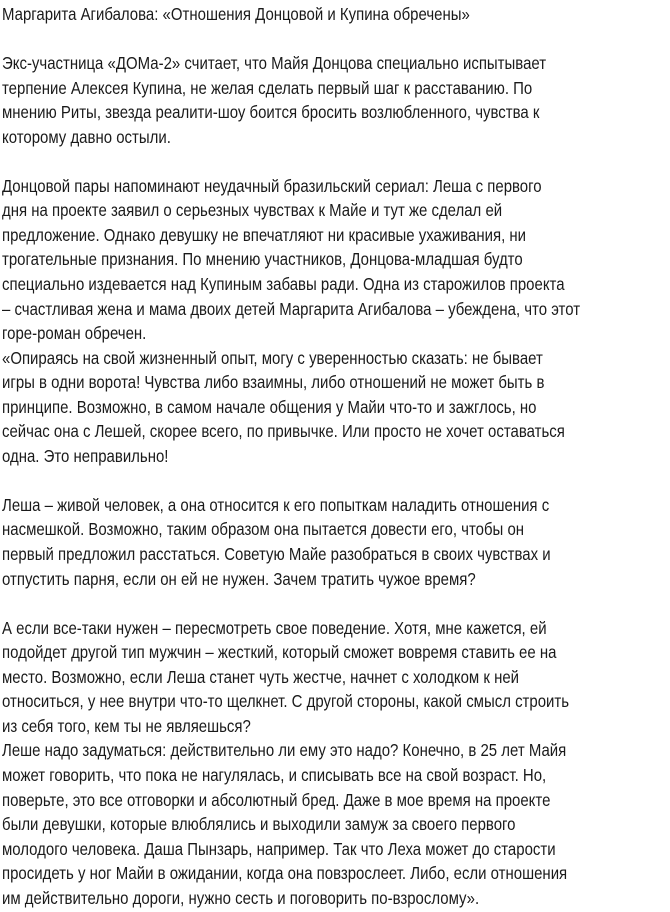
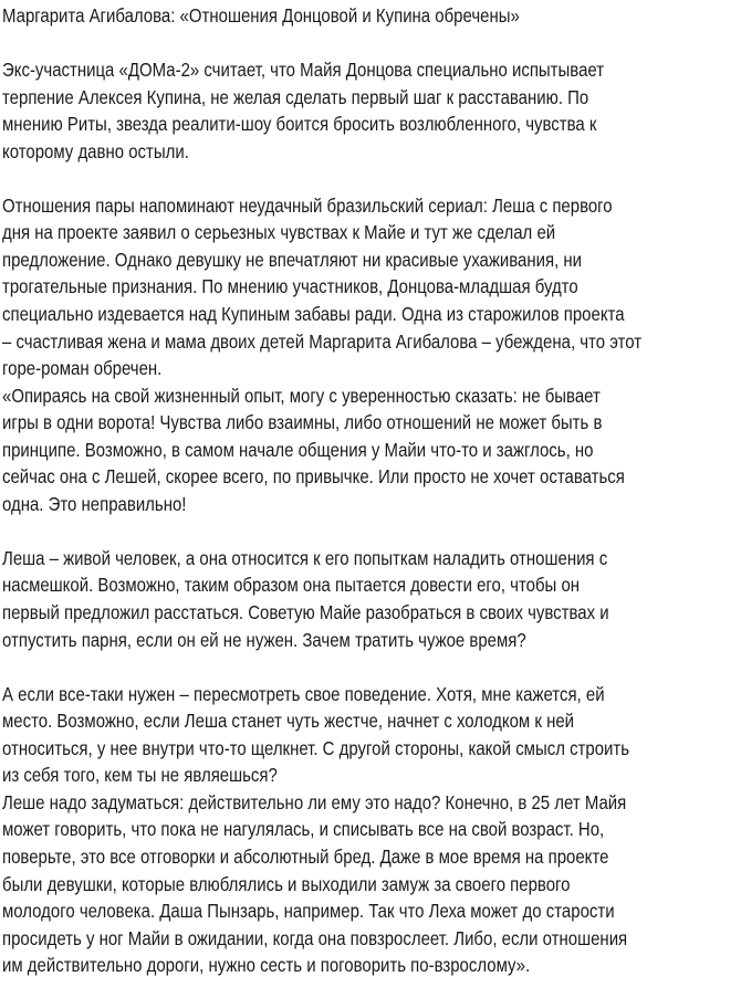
  Маргарита Агибалова: «Отношения Донцовой и Купина обречены»
  Экс-участница «ДОМа-2» считает, что Майя Донцова специально испытывает
  терпение Алексея Купина, не желая сделать первый шаг к расставанию. По
  мнению Риты, звезда реалити-шоу боится бросить возлюбленного, чувства к
  которому давно остыли.
- Донцовой пары напоминают неудачный бразильский сериал: Леша с первого
+ Отношения пары напоминают неудачный бразильский сериал: Леша с первого
  дня на проекте заявил о серьезных чувствах к Майе и тут же сделал ей
  предложение. Однако девушку не впечатляют ни красивые ухаживания, ни
  трогательные признания. По мнению участников, Донцова-младшая будто
  специально издевается над Купиным забавы ради. Одна из старожилов проекта
  – счастливая жена и мама двоих детей Маргарита Агибалова – убеждена, что этот
  горе-роман обречен.
  «Опираясь на свой жизненный опыт, могу с уверенностью сказать: не бывает
  игры в одни ворота! Чувства либо взаимны, либо отношений не может быть в
  принципе. Возможно, в самом начале общения у Майи что-то и зажглось, но
  сейчас она с Лешей, скорее всего, по привычке. Или просто не хочет оставаться
  одна. Это неправильно!
  Леша – живой человек, а она относится к его попыткам наладить отношения с
  насмешкой. Возможно, таким образом она пытается довести его, чтобы он
  первый предложил расстаться. Советую Майе разобраться в своих чувствах и
  отпустить парня, если он ей не нужен. Зачем тратить чужое время?
  А если все-таки нужен – пересмотреть свое поведение. Хотя, мне кажется, ей
- подойдет другой тип мужчин – жесткий, который сможет вовремя ставить ее на
  место. Возможно, если Леша станет чуть жестче, начнет с холодком к ней
  относиться, у нее внутри что-то щелкнет. С другой стороны, какой смысл строить
  из себя того, кем ты не являешься?
  Леше надо задуматься: действительно ли ему это надо? Конечно, в 25 лет Майя
  может говорить, что пока не нагулялась, и списывать все на свой возраст. Но,
  поверьте, это все отговорки и абсолютный бред. Даже в мое время на проекте
  были девушки, которые влюблялись и выходили замуж за своего первого
  молодого человека. Даша Пынзарь, например. Так что Леха может до старости
  просидеть у ног Майи в ожидании, когда она повзрослеет. Либо, если отношения
  им действительно дороги, нужно сесть и поговорить по-взрослому».
